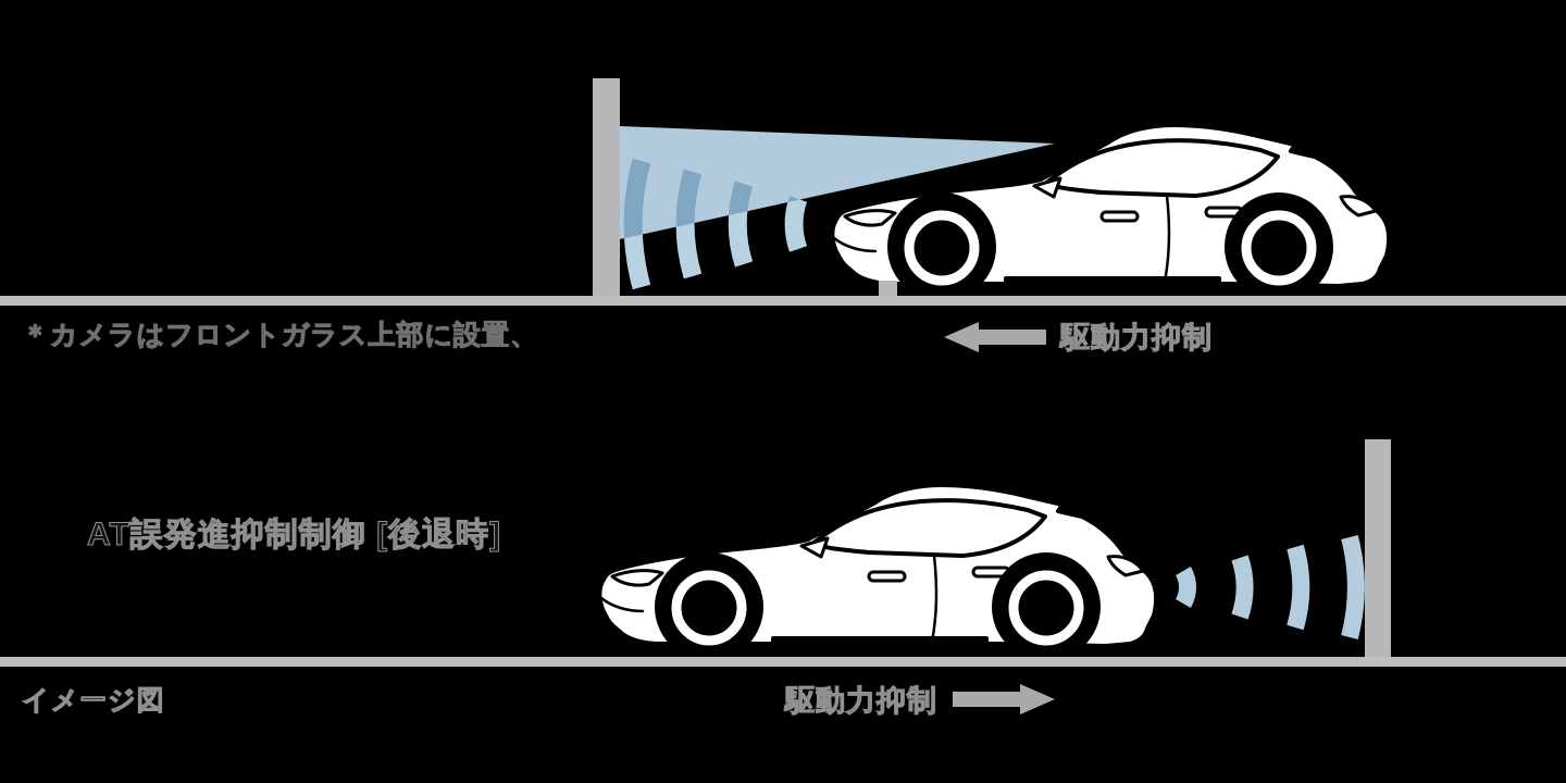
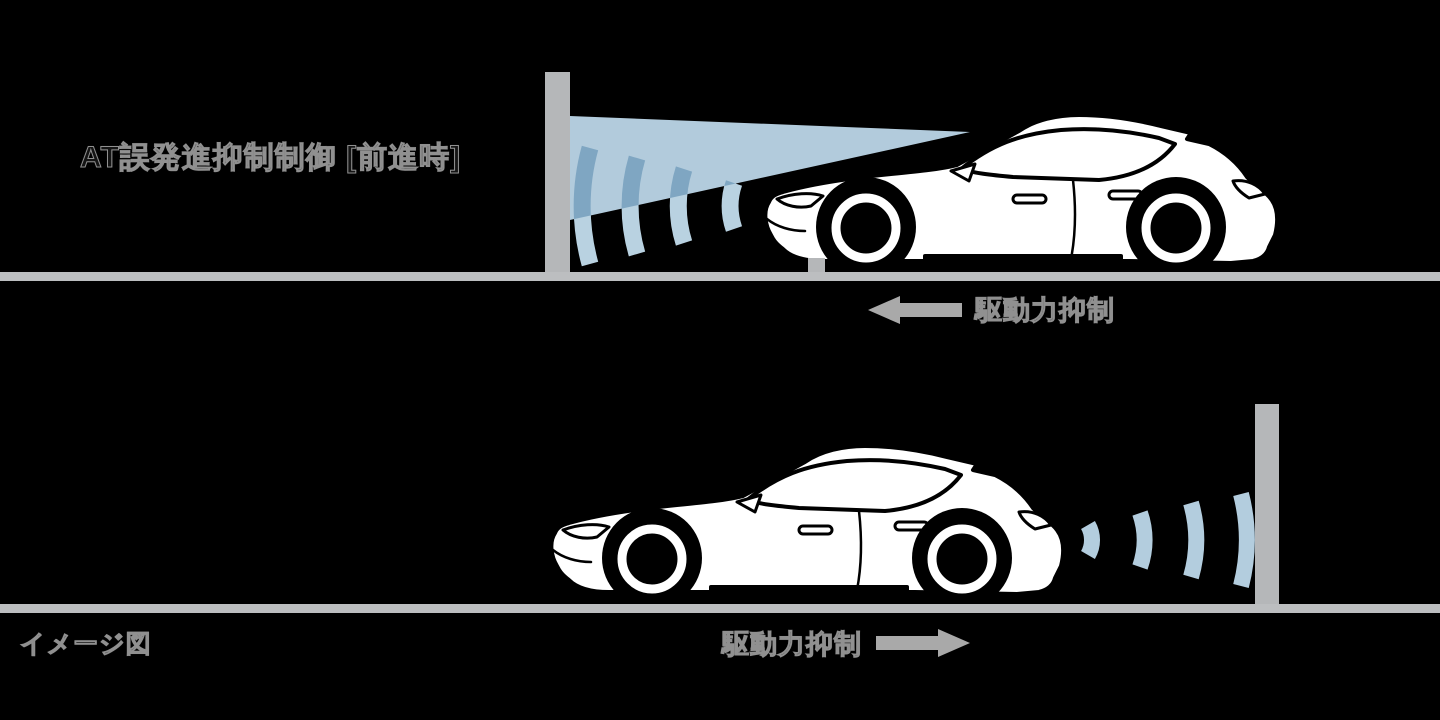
+ AT誤発進抑制制御 [前進時]
  駆動力抑制
- ＊カメラはフロントガラス上部に設置、
- AT誤発進抑制制御 [後退時]
  駆動力抑制
  イメージ図
